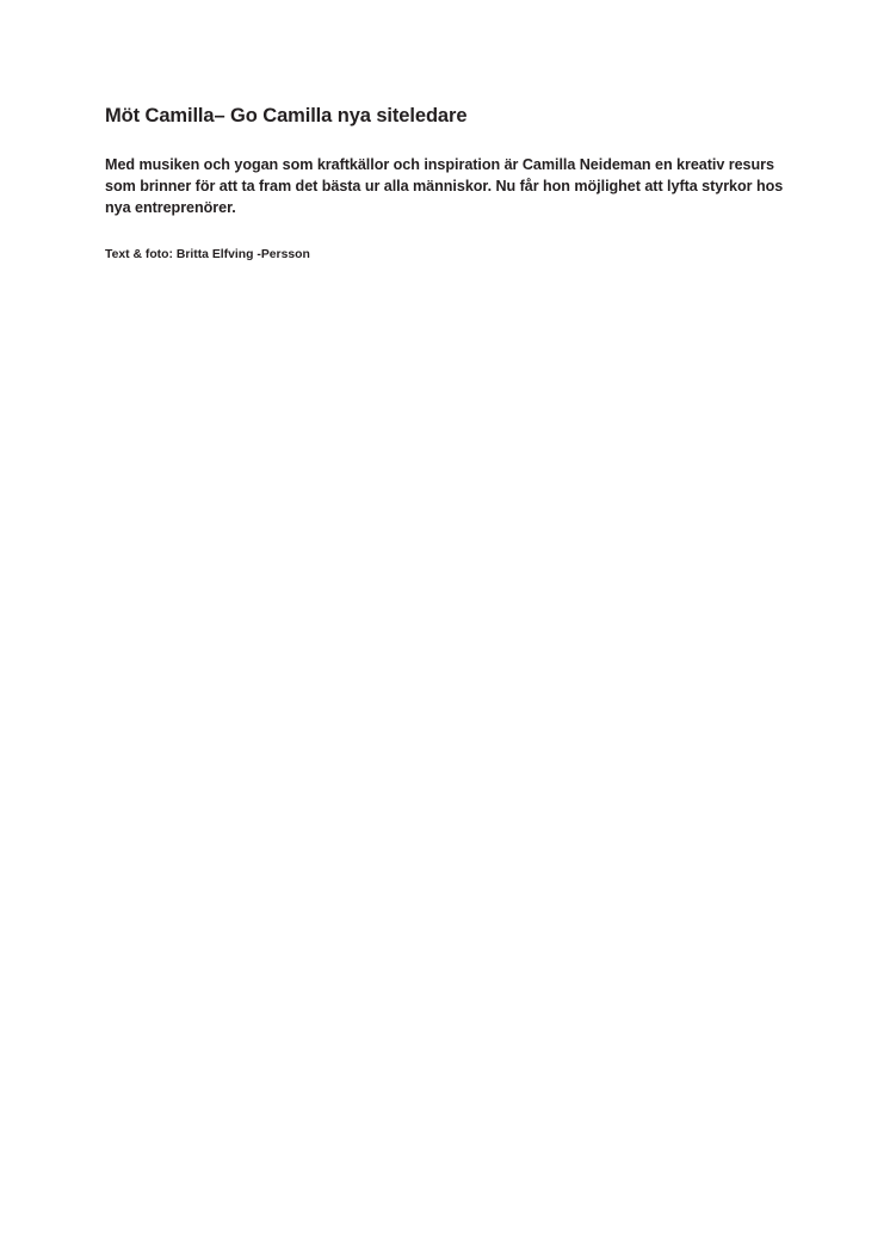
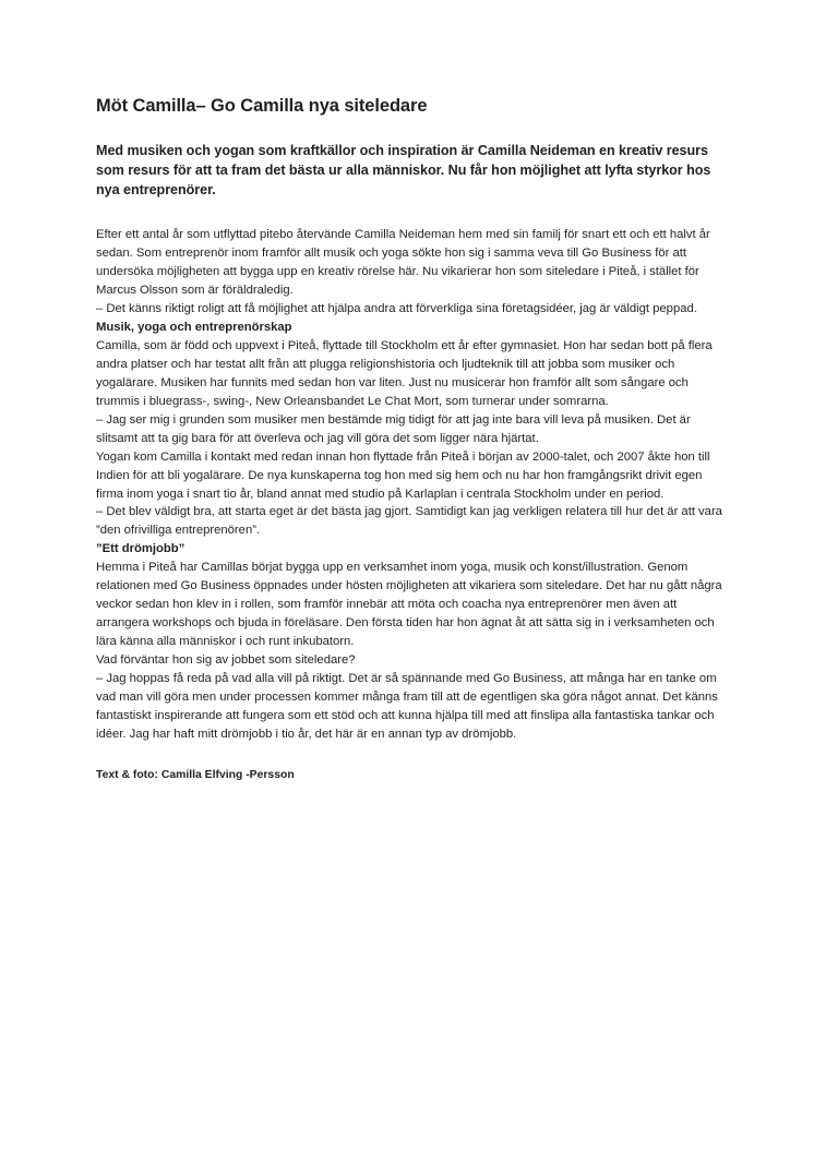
  Möt Camilla– Go Camilla nya siteledare
- Med musiken och yogan som kraftkällor och inspiration är Camilla Neideman en kreativ resurs som brinner för att ta fram det bästa ur alla människor. Nu får hon möjlighet att lyfta styrkor hos nya entreprenörer.
+ Med musiken och yogan som kraftkällor och inspiration är Camilla Neideman en kreativ resurs som resurs för att ta fram det bästa ur alla människor. Nu får hon möjlighet att lyfta styrkor hos nya entreprenörer.
+ Efter ett antal år som utflyttad pitebo återvände Camilla Neideman hem med sin familj för snart ett och ett halvt år sedan. Som entreprenör inom framför allt musik och yoga sökte hon sig i samma veva till Go Business för att undersöka möjligheten att bygga upp en kreativ rörelse här. Nu vikarierar hon som siteledare i Piteå, i stället för Marcus Olsson som är föräldraledig.
+ – Det känns riktigt roligt att få möjlighet att hjälpa andra att förverkliga sina företagsidéer, jag är väldigt peppad.
+ Musik, yoga och entreprenörskap
+ Camilla, som är född och uppvext i Piteå, flyttade till Stockholm ett år efter gymnasiet. Hon har sedan bott på flera andra platser och har testat allt från att plugga religionshistoria och ljudteknik till att jobba som musiker och yogalärare. Musiken har funnits med sedan hon var liten. Just nu musicerar hon framför allt som sångare och trummis i bluegrass-, swing-, New Orleansbandet Le Chat Mort, som turnerar under somrarna.
+ – Jag ser mig i grunden som musiker men bestämde mig tidigt för att jag inte bara vill leva på musiken. Det är slitsamt att ta gig bara för att överleva och jag vill göra det som ligger nära hjärtat.
+ Yogan kom Camilla i kontakt med redan innan hon flyttade från Piteå i början av 2000-talet, och 2007 åkte hon till Indien för att bli yogalärare. De nya kunskaperna tog hon med sig hem och nu har hon framgångsrikt drivit egen firma inom yoga i snart tio år, bland annat med studio på Karlaplan i centrala Stockholm under en period.
+ – Det blev väldigt bra, att starta eget är det bästa jag gjort. Samtidigt kan jag verkligen relatera till hur det är att vara ”den ofrivilliga entreprenören”.
+ ”Ett drömjobb”
+ Hemma i Piteå har Camillas börjat bygga upp en verksamhet inom yoga, musik och konst/illustration. Genom relationen med Go Business öppnades under hösten möjligheten att vikariera som siteledare. Det har nu gått några veckor sedan hon klev in i rollen, som framför innebär att möta och coacha nya entreprenörer men även att arrangera workshops och bjuda in föreläsare. Den första tiden har hon ägnat åt att sätta sig in i verksamheten och lära känna alla människor i och runt inkubatorn.
+ Vad förväntar hon sig av jobbet som siteledare?
+ – Jag hoppas få reda på vad alla vill på riktigt. Det är så spännande med Go Business, att många har en tanke om vad man vill göra men under processen kommer många fram till att de egentligen ska göra något annat. Det känns fantastiskt inspirerande att fungera som ett stöd och att kunna hjälpa till med att finslipa alla fantastiska tankar och idéer. Jag har haft mitt drömjobb i tio år, det här är en annan typ av drömjobb.
- Text & foto: Britta Elfving -Persson
+ Text & foto: Camilla Elfving -Persson
